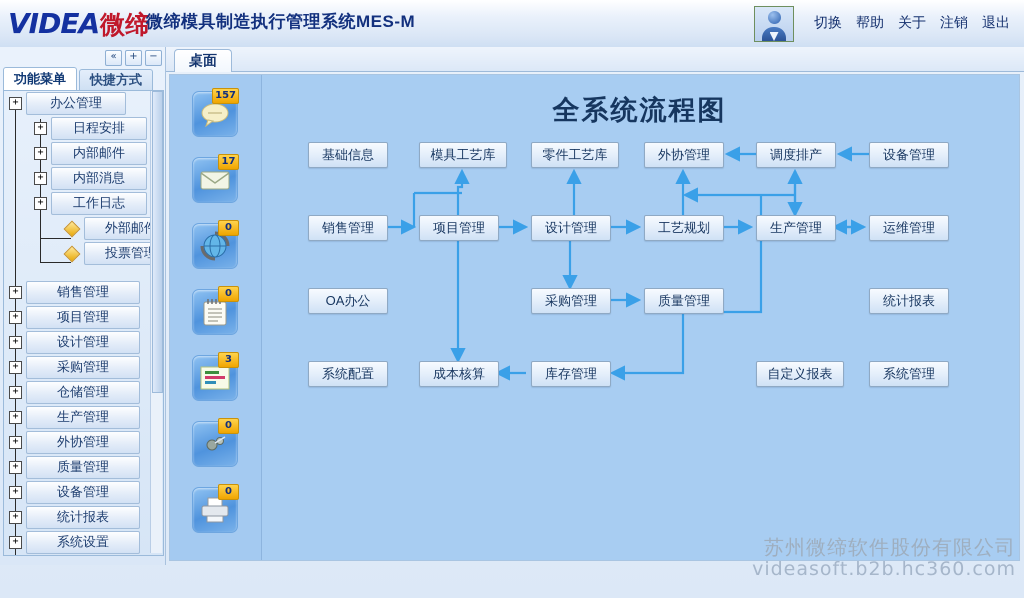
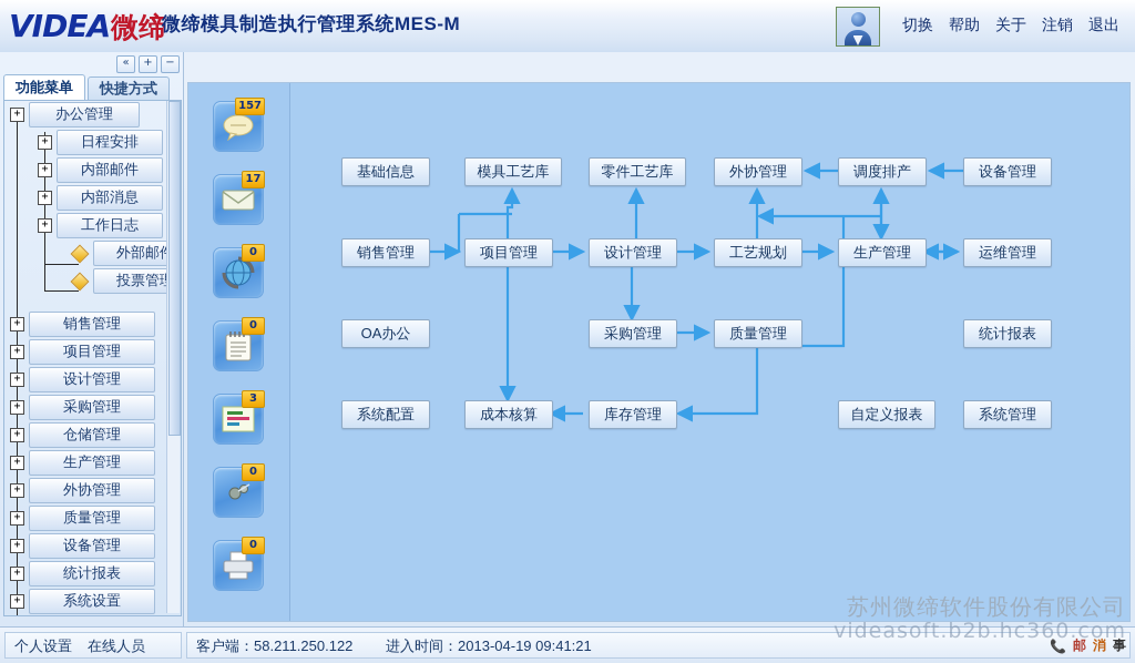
  VIDEA
  微缔
  微缔模具制造执行管理系统MES-M
  切换
  帮助
  关于
  注销
  退出
  «
  +
  −
  功能菜单
  快捷方式
  +
  办公管理
  +
  日程安排
  +
  内部邮件
  +
  内部消息
  +
  工作日志
  外部邮
  投票管
  +
  销售管理
  +
  项目管理
  +
  设计管理
  +
  采购管理
  +
  仓储管理
  +
  生产管理
  +
  外协管理
  +
  质量管理
  +
  设备管理
  +
  统计报表
  +
  系统设置
- 桌面
  157
  17
  0
  0
  3
  0
  0
- 全系统流程图
  基础信息
  模具工艺库
  零件工艺库
  外协管理
  调度排产
  设备管理
  销售管理
  项目管理
  设计管理
  工艺规划
  生产管理
  运维管理
  OA办公
  采购管理
  质量管理
  统计报表
  系统配置
  成本核算
  库存管理
  自定义报表
  系统管理
+ 个人设置
+ 在线人员
+ 客户端：58.211.250.122 进入时间：2013-04-19 09:41:21
+ 📞
+ 邮
+ 消
+ 事
  苏州微缔软件股份有限公司
  videasoft.b2b.hc360.com
